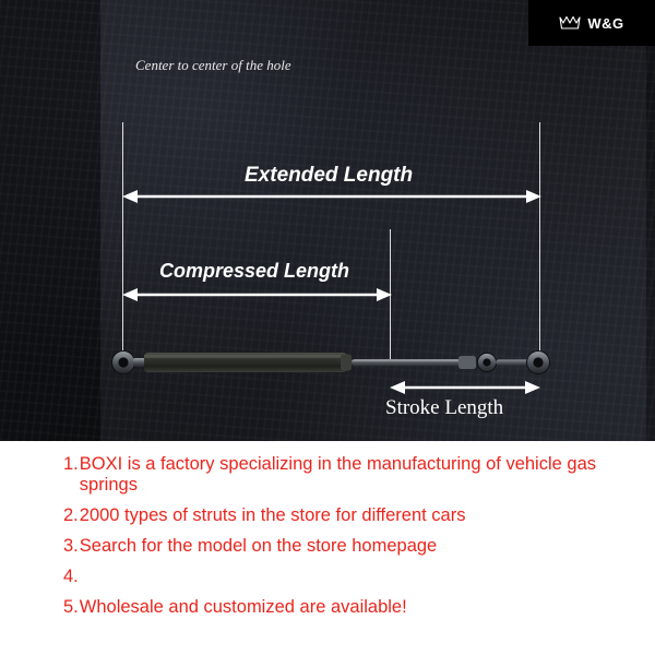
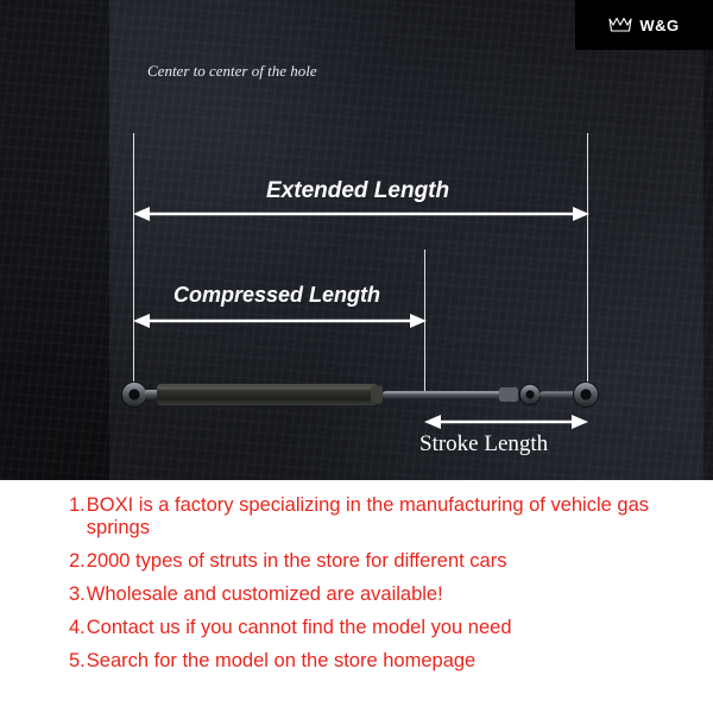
  W&G
  Center to center of the hole
  Extended Length
  Compressed Length
  Stroke Length
  1.
  BOXI is a factory specializing in the manufacturing of vehicle gas springs
  2.
  2000 types of struts in the store for different cars
  3.
- Search for the model on the store homepage
+ Wholesale and customized are available!
  4.
+ Contact us if you cannot find the model you need
  5.
- Wholesale and customized are available!
+ Search for the model on the store homepage
